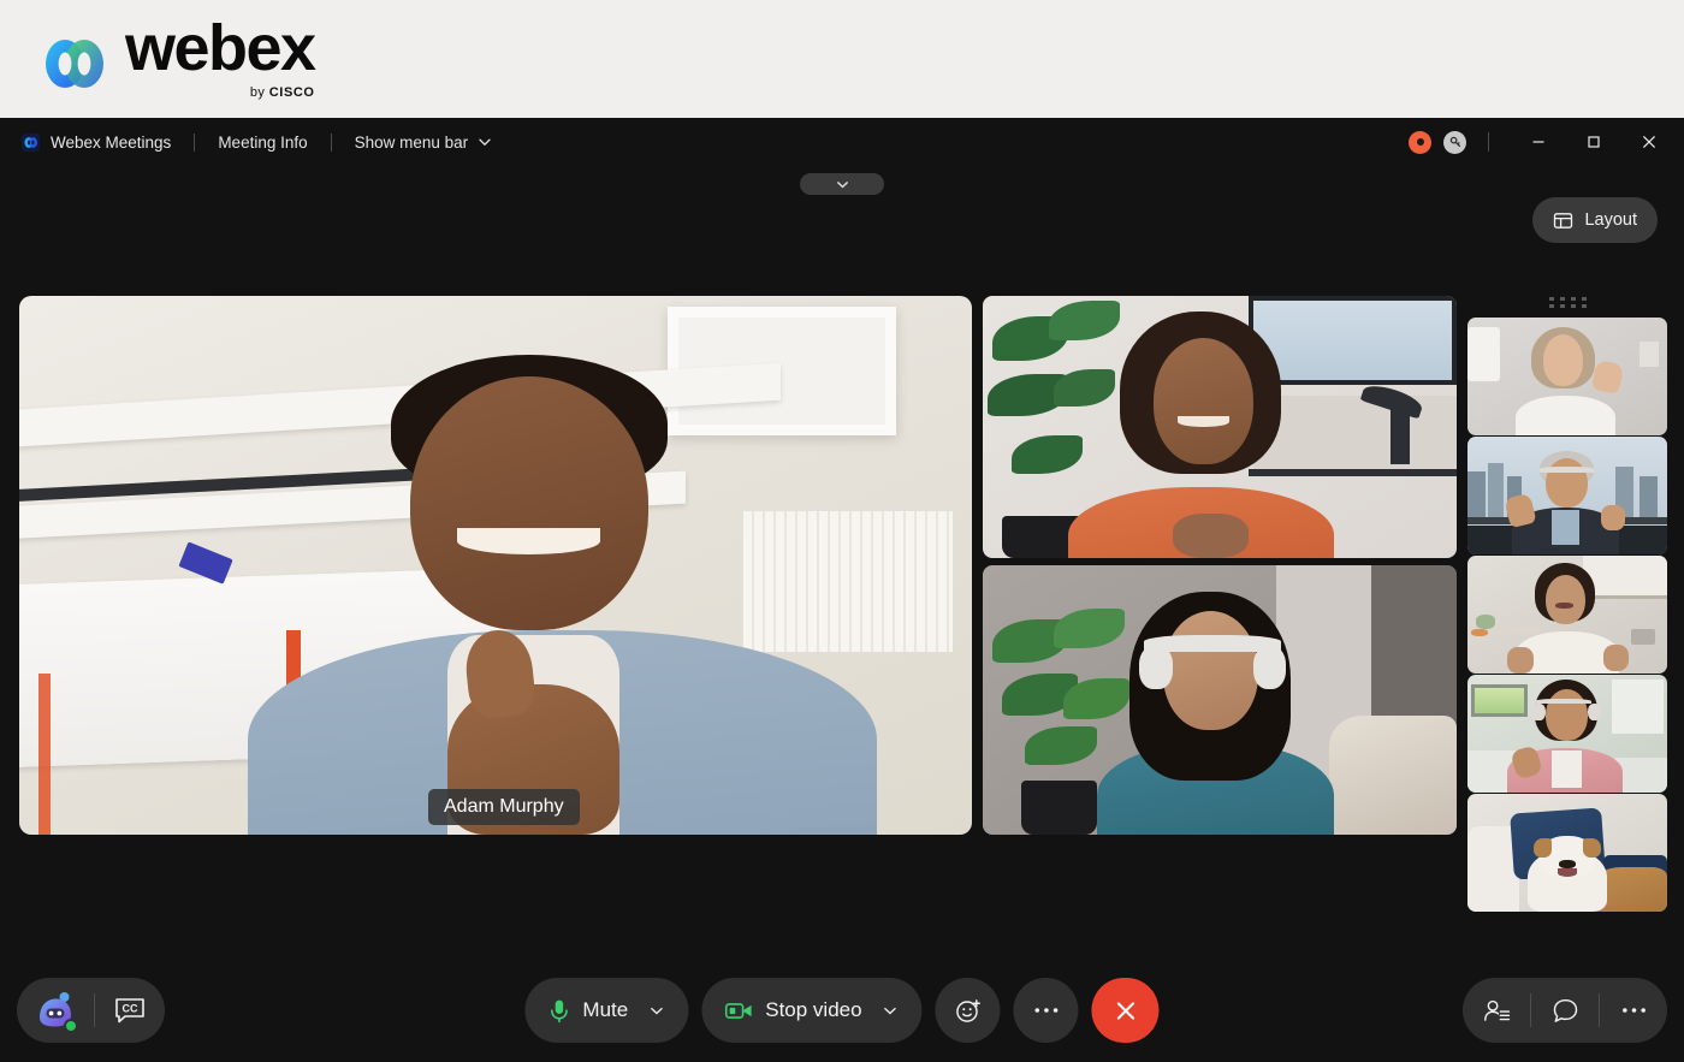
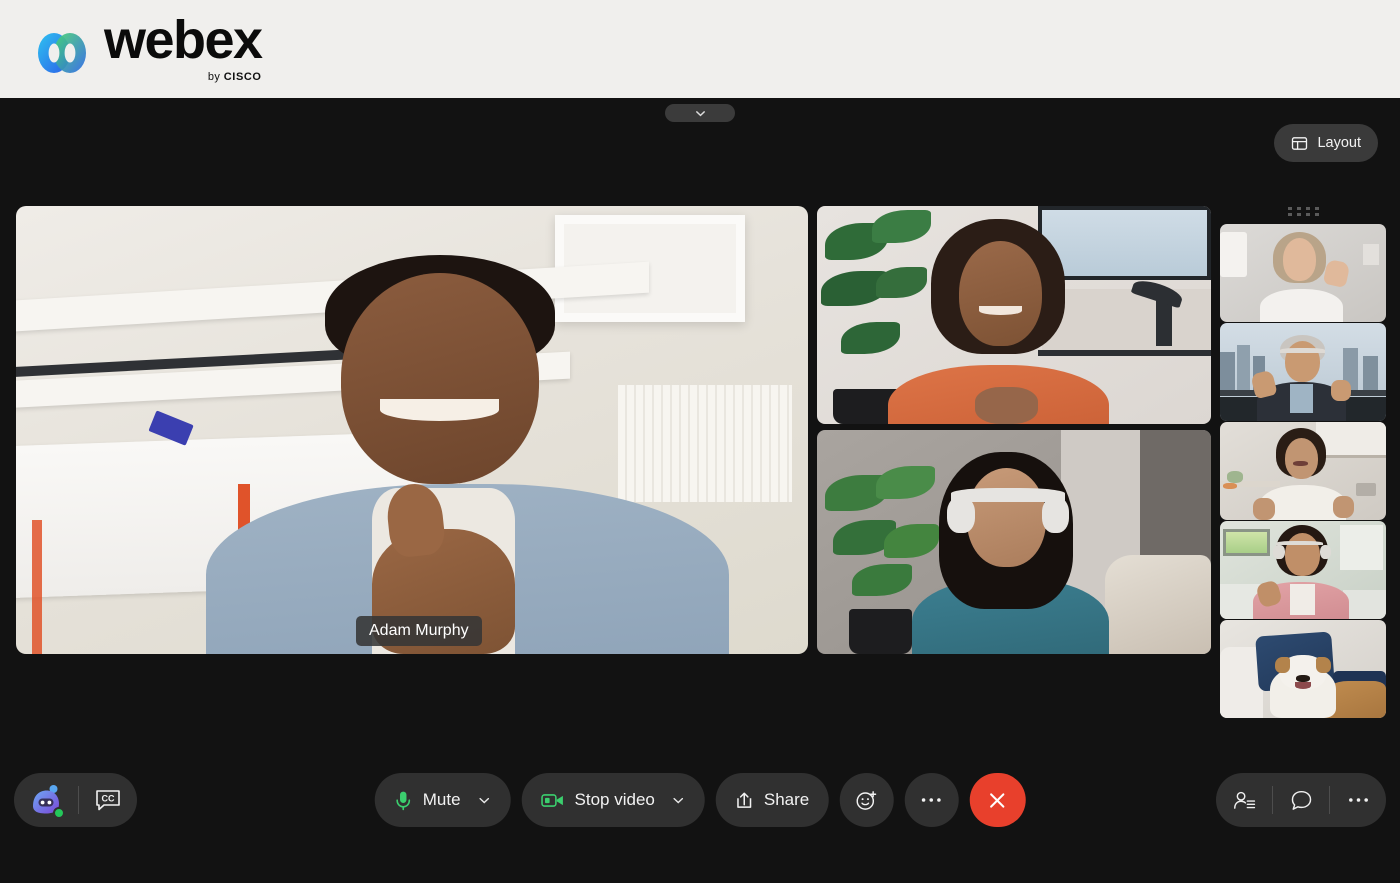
  webex
  by CISCO
- Webex Meetings
- Meeting Info
- Show menu bar
  Layout
  Adam Murphy
  CC
  Mute
  Stop video
+ Share
